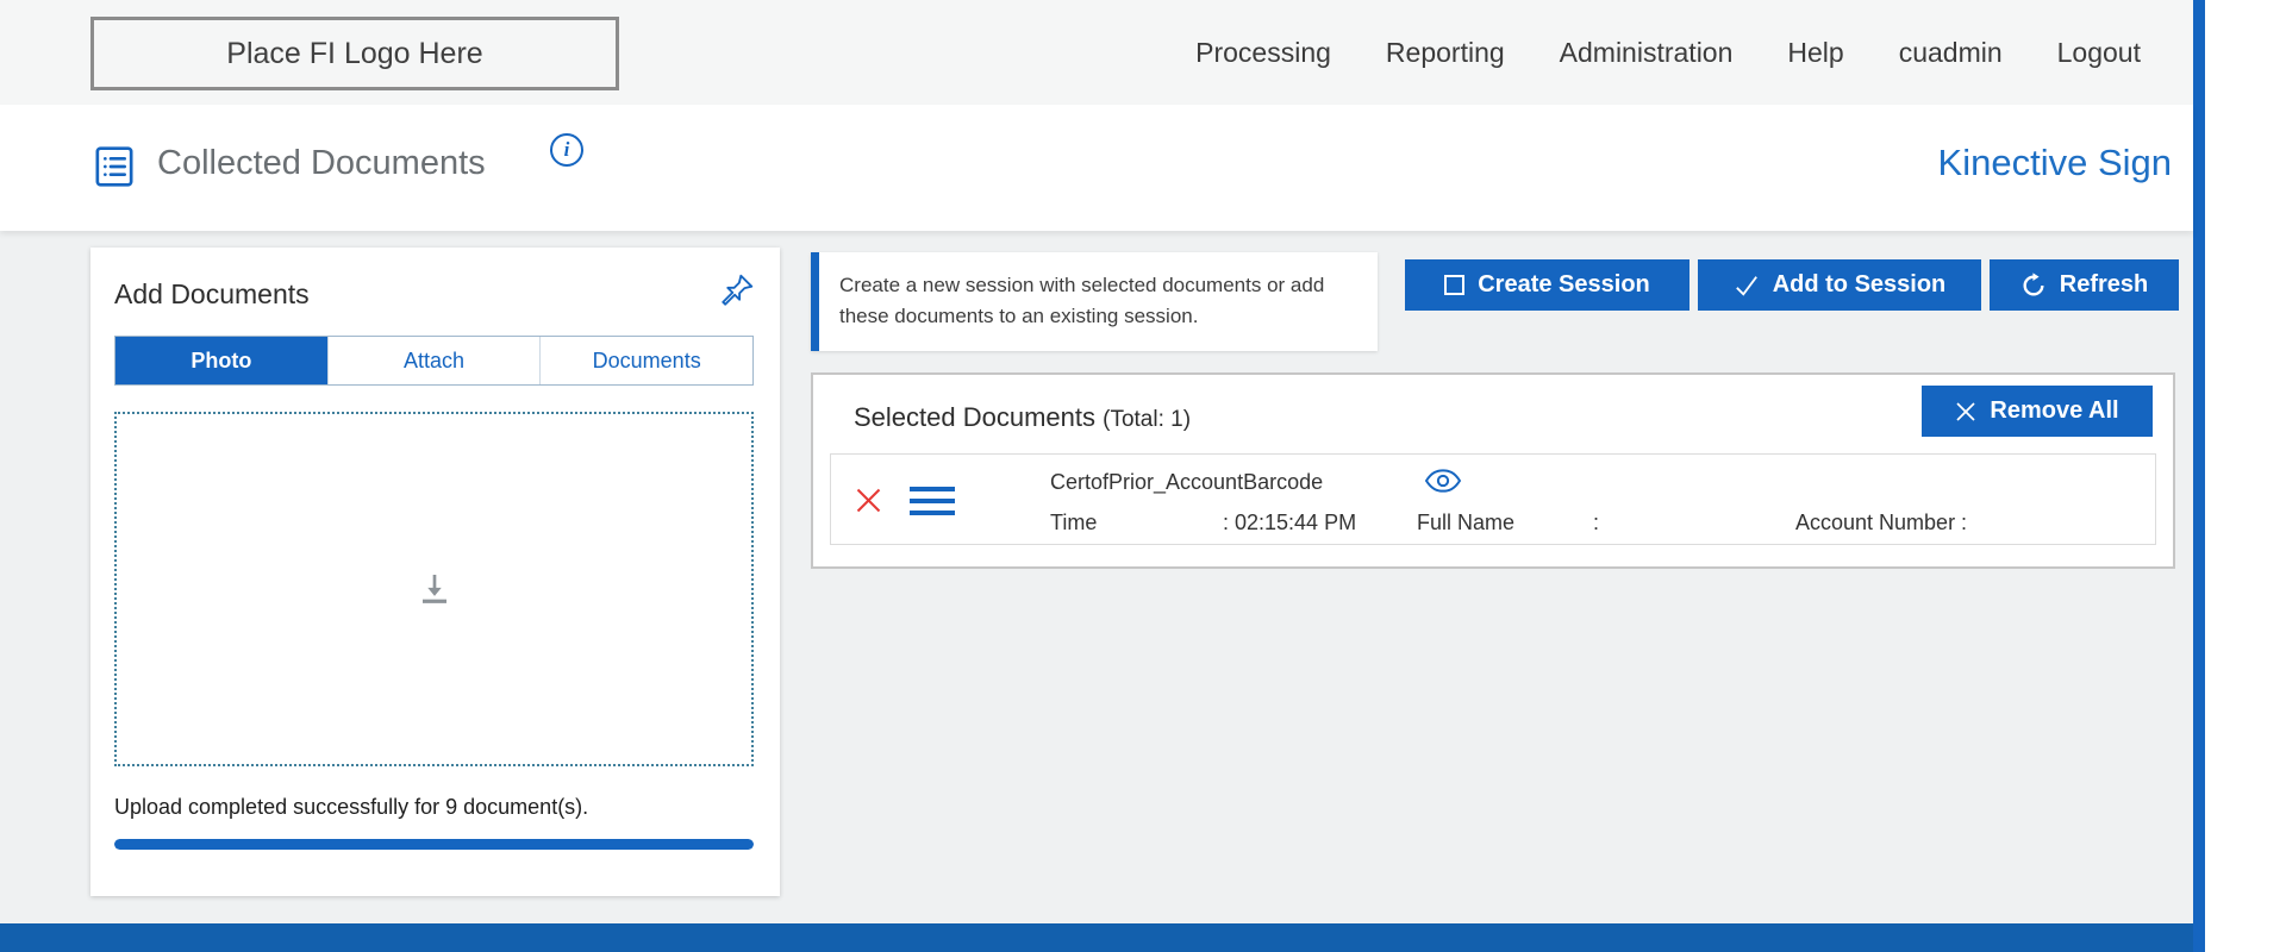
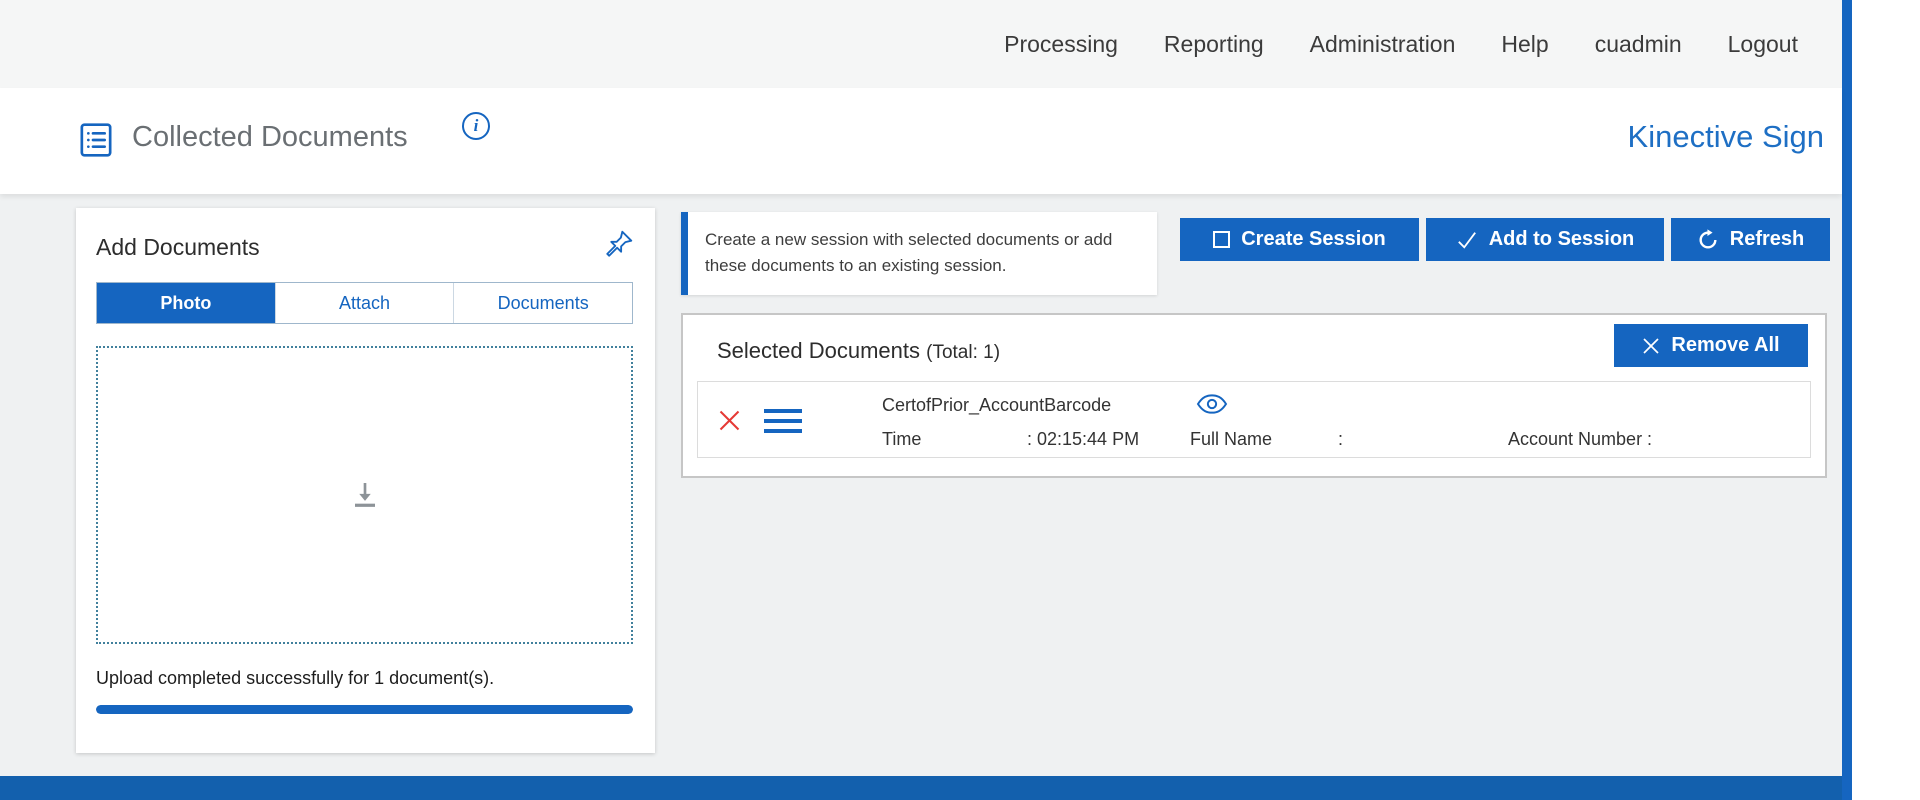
- Place FI Logo Here
  Processing
  Reporting
  Administration
  Help
  cuadmin
  Logout
  Collected Documents
  i
  Kinective Sign
  Add Documents
  Photo
  Attach
  Documents
- Upload completed successfully for 9 document(s).
+ Upload completed successfully for 1 document(s).
  Create a new session with selected documents or add these documents to an existing session.
  Create Session
  Add to Session
  Refresh
  Selected Documents (Total: 1)
  Remove All
  CertofPrior_AccountBarcode
  Time
  : 02:15:44 PM
  Full Name
  :
  Account Number :
